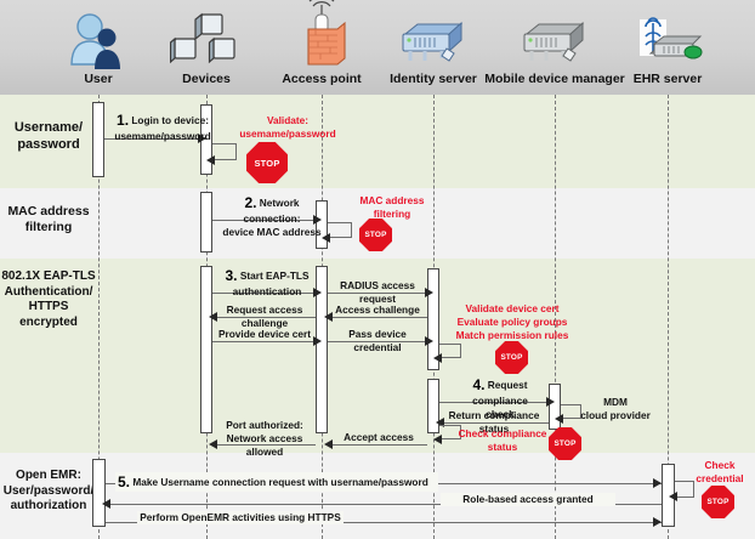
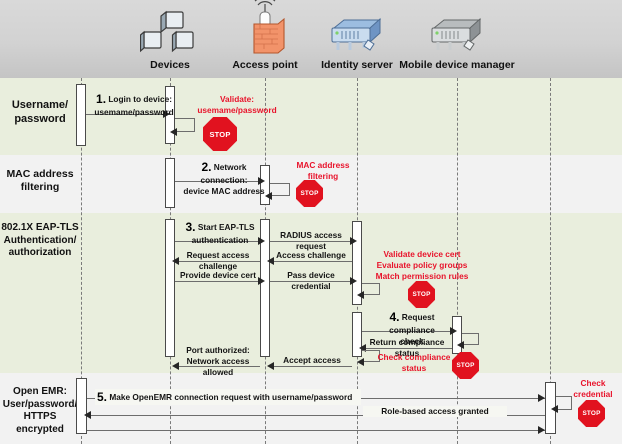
  Username/
  password
  MAC address
  filtering
  802.1X EAP-TLS
  Authentication/
- HTTPS encrypted
+ authorization
  Open EMR:
  User/password
- authorization
+ HTTPS encrypted
- User
  Devices
  Access point
  Identity server
  Mobile device manager
- EHR server
  1. Login to device:
  usemame/password
  Validate:
  usemame/password
  STOP
  2. Network connection:
  device MAC address
  MAC address
  filtering
  3. Start EAP-TLS
  authentication
  RADIUS access request
  Request access challenge
  Access challenge
  Provide device cert
  Pass device credential
  Validate device cert
  Evaluate policy groups
  Match permission rules
  4. Request compliance
  check
- MDM
- cloud provider
  Return compliance status
  Check compliance
  status
  Accept access
  Port authorized:
  Network access allowed
- 5. Make Username connection request with username/password
+ 5. Make OpenEMR connection request with username/password
  Check
  credential
  Role-based access granted
- Perform OpenEMR activities using HTTPS
